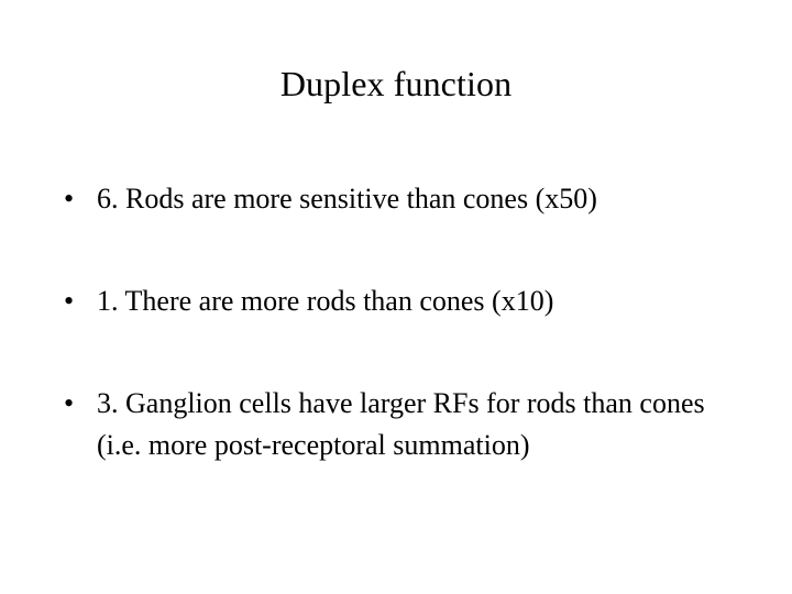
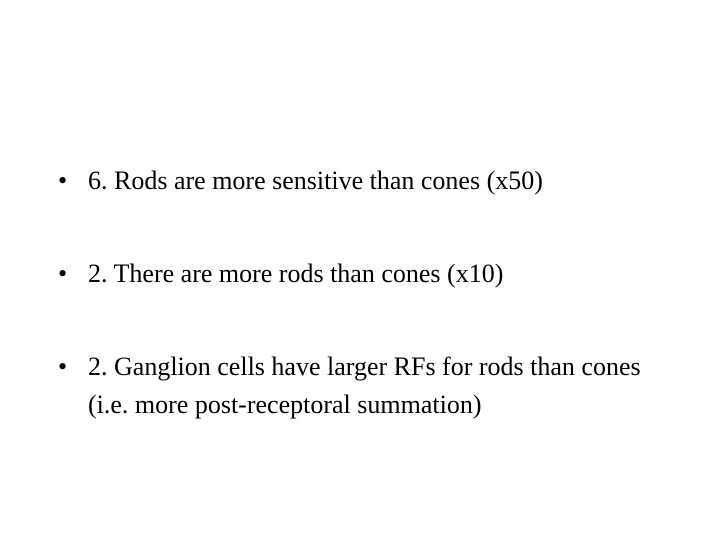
- Duplex function
  •
  6. Rods are more sensitive than cones (x50)
  •
- 1. There are more rods than cones (x10)
+ 2. There are more rods than cones (x10)
  •
- 3. Ganglion cells have larger RFs for rods than cones (i.e. more post-receptoral summation)
+ 2. Ganglion cells have larger RFs for rods than cones (i.e. more post-receptoral summation)
